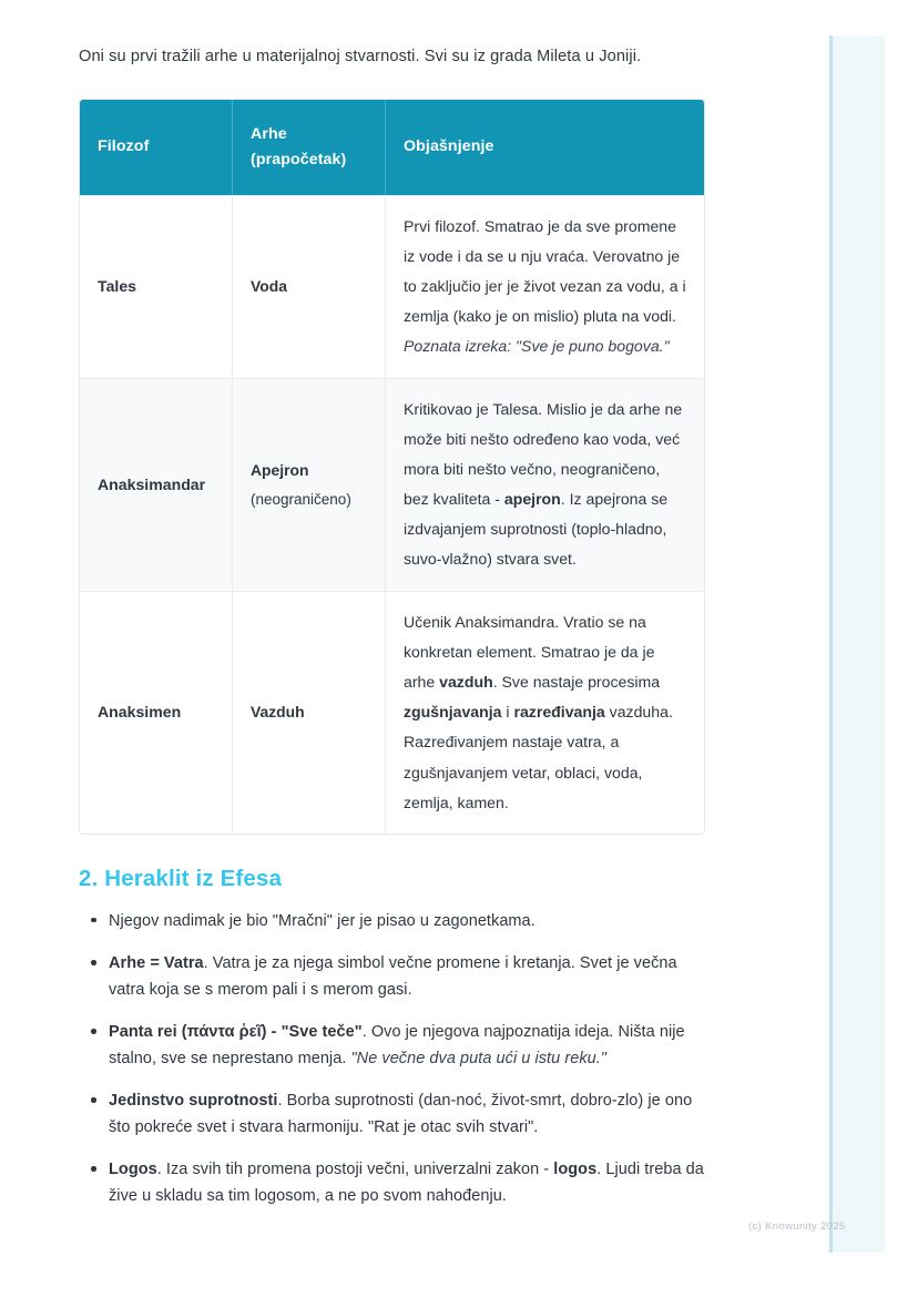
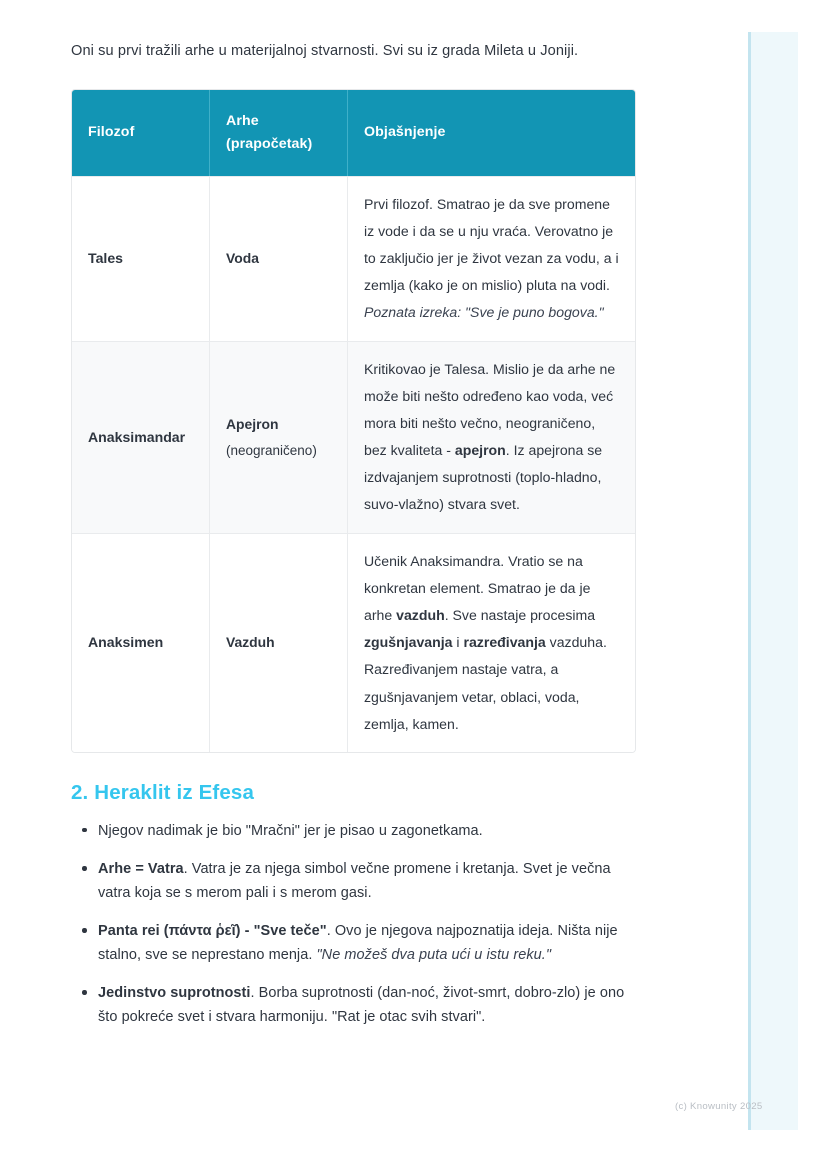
  Oni su prvi tražili arhe u materijalnoj stvarnosti. Svi su iz grada Mileta u Joniji.
  Filozof	Arhe (prapočetak)	Objašnjenje
  Tales	Voda	Prvi filozof. Smatrao je da sve promene iz vode i da se u nju vraća. Verovatno je to zaključio jer je život vezan za vodu, a i zemlja (kako je on mislio) pluta na vodi. Poznata izreka: "Sve je puno bogova."
  Anaksimandar	Apejron(neograničeno)	Kritikovao je Talesa. Mislio je da arhe ne može biti nešto određeno kao voda, već mora biti nešto večno, neograničeno, bez kvaliteta - apejron. Iz apejrona se izdvajanjem suprotnosti (toplo-hladno, suvo-vlažno) stvara svet.
  Anaksimen	Vazduh	Učenik Anaksimandra. Vratio se na konkretan element. Smatrao je da je arhe vazduh. Sve nastaje procesima zgušnjavanja i razređivanja vazduha. Razređivanjem nastaje vatra, a zgušnjavanjem vetar, oblaci, voda, zemlja, kamen.
  2. Heraklit iz Efesa
  Njegov nadimak je bio "Mračni" jer je pisao u zagonetkama.
  Arhe = Vatra. Vatra je za njega simbol večne promene i kretanja. Svet je večna vatra koja se s merom pali i s merom gasi.
- Panta rei (πάντα ῥεῖ) - "Sve teče". Ovo je njegova najpoznatija ideja. Ništa nije stalno, sve se neprestano menja. "Ne večne dva puta ući u istu reku."
+ Panta rei (πάντα ῥεῖ) - "Sve teče". Ovo je njegova najpoznatija ideja. Ništa nije stalno, sve se neprestano menja. "Ne možeš dva puta ući u istu reku."
  Jedinstvo suprotnosti. Borba suprotnosti (dan-noć, život-smrt, dobro-zlo) je ono što pokreće svet i stvara harmoniju. "Rat je otac svih stvari".
- Logos. Iza svih tih promena postoji večni, univerzalni zakon - logos. Ljudi treba da žive u skladu sa tim logosom, a ne po svom nahođenju.
  (c) Knowunity 2025
